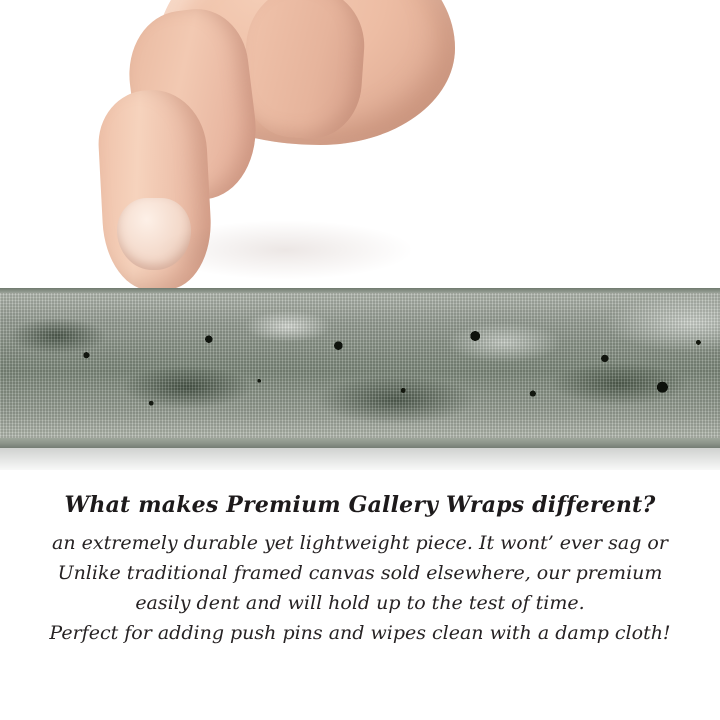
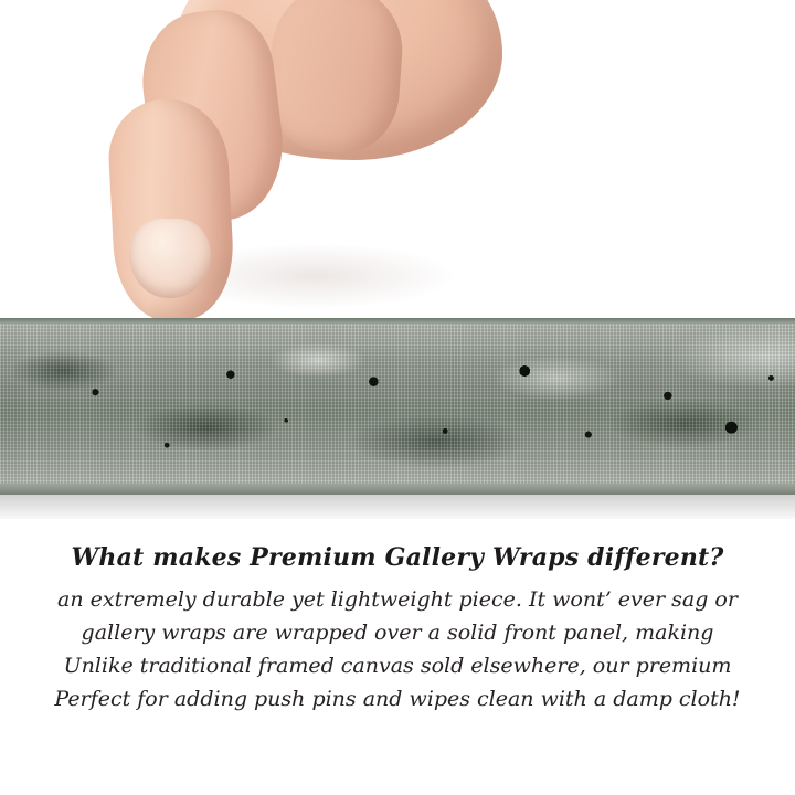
  What makes Premium Gallery Wraps different?
  an extremely durable yet lightweight piece. It wont’ ever sag or
+ gallery wraps are wrapped over a solid front panel, making
  Unlike traditional framed canvas sold elsewhere, our premium
- easily dent and will hold up to the test of time.
  Perfect for adding push pins and wipes clean with a damp cloth!
